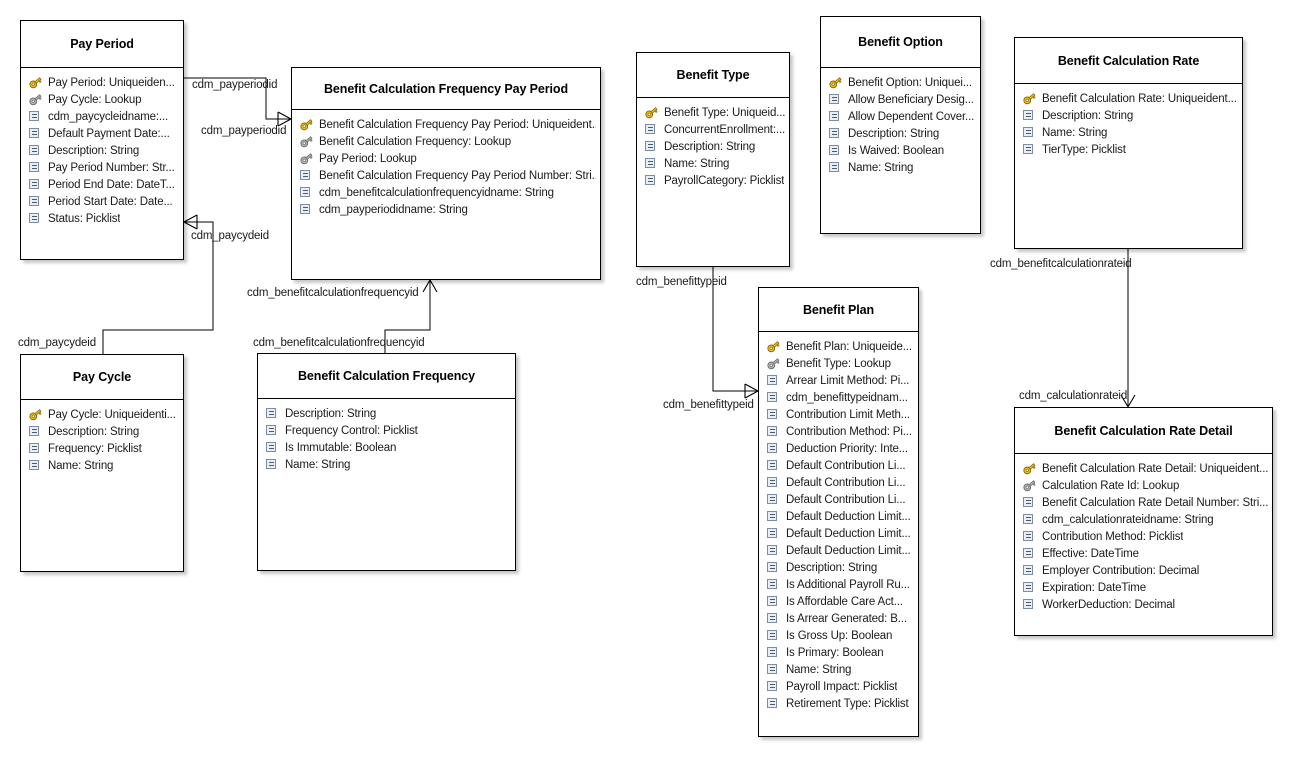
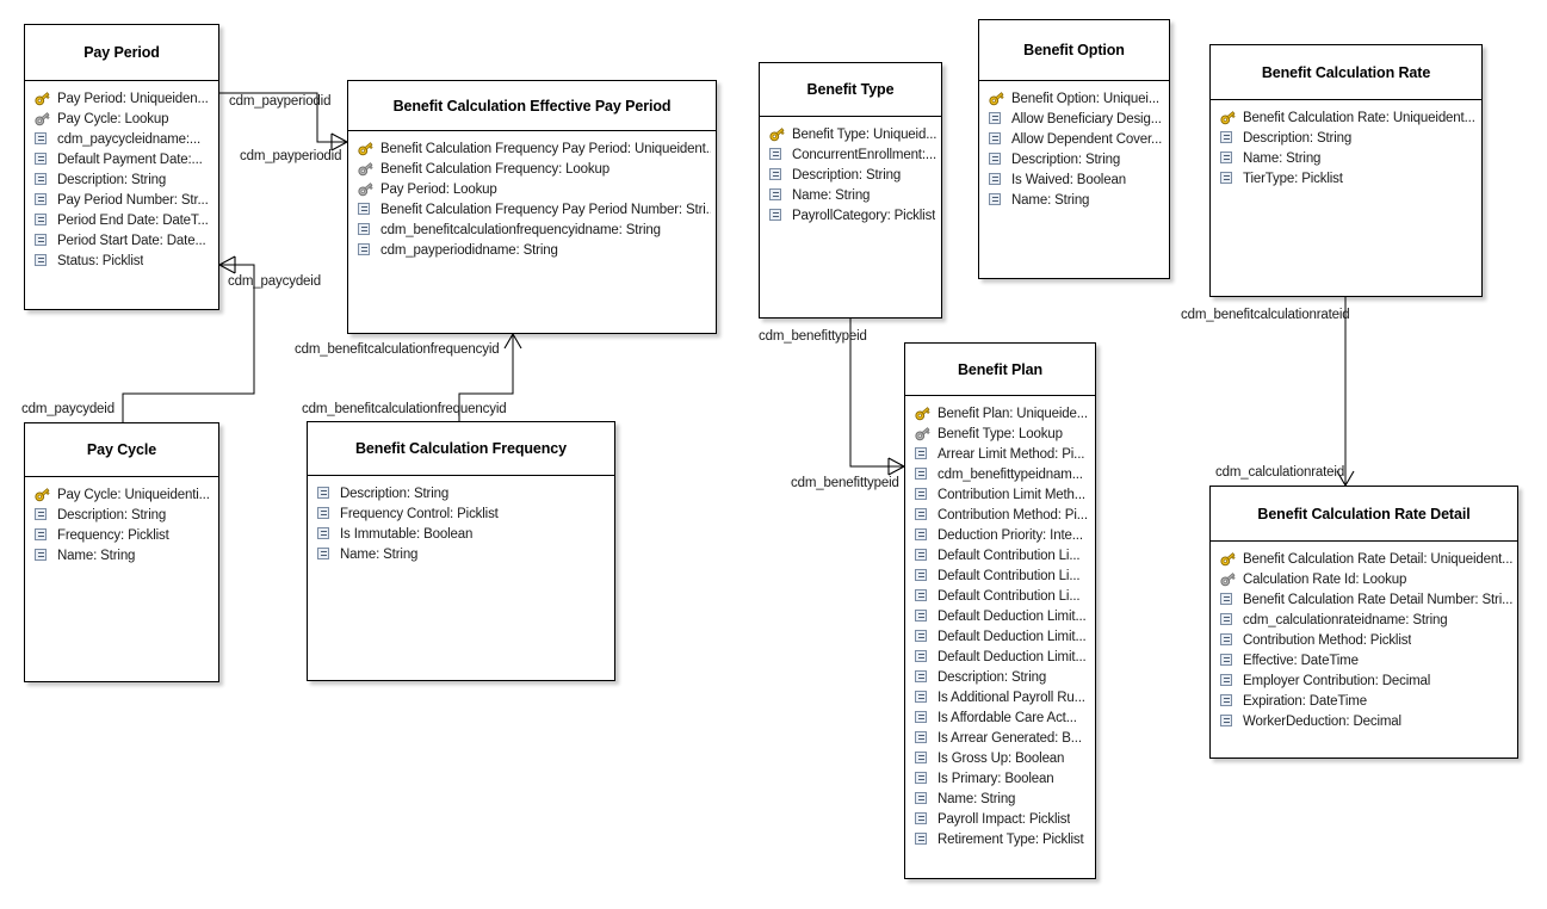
  cdm_payperiodid
  cdm_payperiodid
  cdm_paycydeid
  cdm_paycydeid
  cdm_benefitcalculationfrequencyid
  cdm_benefitcalculationfrequencyid
  cdm_benefittypeid
  cdm_benefittypeid
  cdm_benefitcalculationrateid
  cdm_calculationrateid
  Pay Period
  Pay Period: Uniqueiden...
  Pay Cycle: Lookup
  cdm_paycycleidname:...
  Default Payment Date:...
  Description: String
  Pay Period Number: Str...
  Period End Date: DateT...
  Period Start Date: Date...
  Status: Picklist
- Benefit Calculation Frequency Pay Period
+ Benefit Calculation Effective Pay Period
  Benefit Calculation Frequency Pay Period: Uniqueident.
  Benefit Calculation Frequency: Lookup
  Pay Period: Lookup
  Benefit Calculation Frequency Pay Period Number: Stri.
  cdm_benefitcalculationfrequencyidname: String
  cdm_payperiodidname: String
  Benefit Type
  Benefit Type: Uniqueid...
  ConcurrentEnrollment:...
  Description: String
  Name: String
  PayrollCategory: Picklist
  Benefit Option
  Benefit Option: Uniquei...
  Allow Beneficiary Desig...
  Allow Dependent Cover...
  Description: String
  Is Waived: Boolean
  Name: String
  Benefit Calculation Rate
  Benefit Calculation Rate: Uniqueident...
  Description: String
  Name: String
  TierType: Picklist
  Pay Cycle
  Pay Cycle: Uniqueidenti...
  Description: String
  Frequency: Picklist
  Name: String
  Benefit Calculation Frequency
  Description: String
  Frequency Control: Picklist
  Is Immutable: Boolean
  Name: String
  Benefit Plan
  Benefit Plan: Uniqueide...
  Benefit Type: Lookup
  Arrear Limit Method: Pi...
  cdm_benefittypeidnam...
  Contribution Limit Meth...
  Contribution Method: Pi...
  Deduction Priority: Inte...
  Default Contribution Li...
  Default Contribution Li...
  Default Contribution Li...
  Default Deduction Limit...
  Default Deduction Limit...
  Default Deduction Limit...
  Description: String
  Is Additional Payroll Ru...
  Is Affordable Care Act...
  Is Arrear Generated: B...
  Is Gross Up: Boolean
  Is Primary: Boolean
  Name: String
  Payroll Impact: Picklist
  Retirement Type: Picklist
  Benefit Calculation Rate Detail
  Benefit Calculation Rate Detail: Uniqueident...
  Calculation Rate Id: Lookup
  Benefit Calculation Rate Detail Number: Stri...
  cdm_calculationrateidname: String
  Contribution Method: Picklist
  Effective: DateTime
  Employer Contribution: Decimal
  Expiration: DateTime
  WorkerDeduction: Decimal
